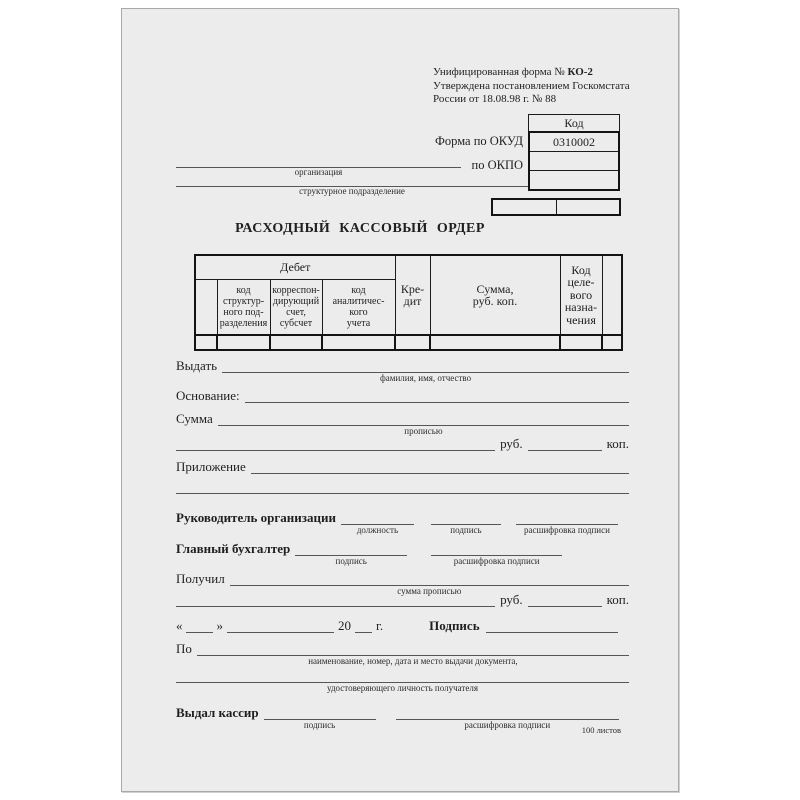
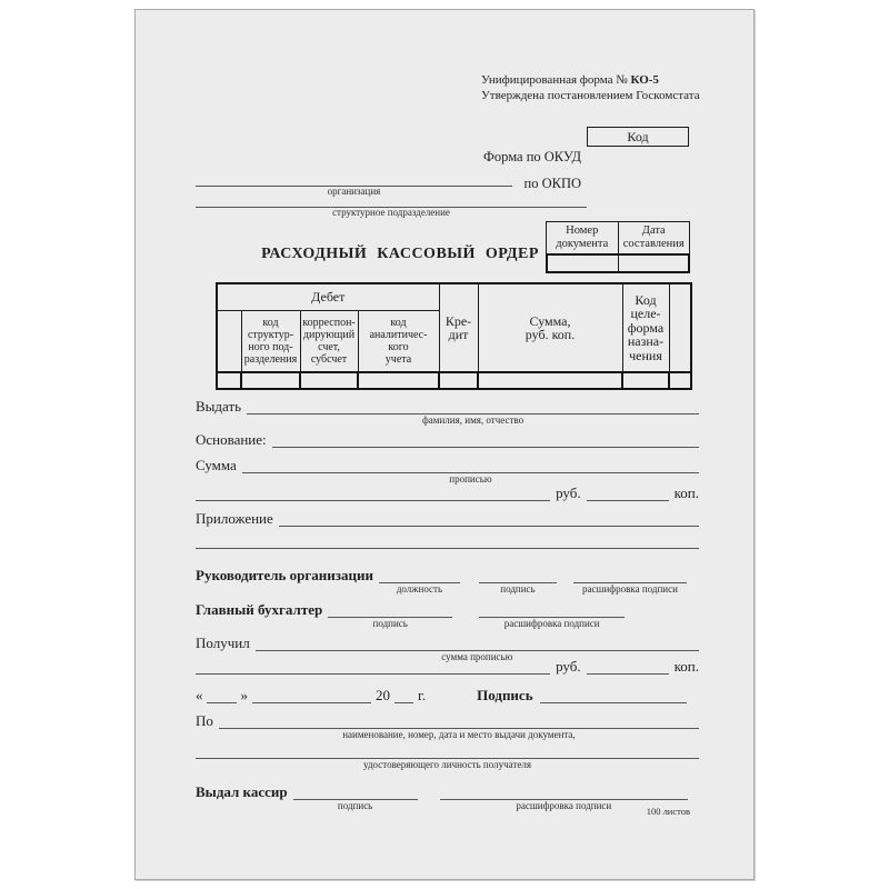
- Унифицированная форма № КО-2
+ Унифицированная форма № КО-5
  Утверждена постановлением Госкомстата
- России от 18.08.98 г. № 88
  Код
- 0310002
  Форма по ОКУД
  по ОКПО
  организация
  структурное подразделение
+ Номер
+ документа
+ Дата
+ составления
  РАСХОДНЫЙ КАССОВЫЙ ОРДЕР
- Дебет	Кре- дит	Сумма, руб. коп.	Код целе- вого назна- чения
+ Дебет	Кре- дит	Сумма, руб. коп.	Код целе- форма назна- чения
  	код структур- ного под- разделения	корреспон- дирующий счет, субсчет	код аналитичес- кого учета
  Выдать
  фамилия, имя, отчество
  Основание:
  Сумма
  прописью
  руб.
  коп.
  Приложение
  Руководитель организации
  должность
  подпись
  расшифровка подписи
  Главный бухгалтер
  подпись
  расшифровка подписи
  Получил
  сумма прописью
  руб.
  коп.
  «
  »
  20
  г.
  Подпись
  По
  наименование, номер, дата и место выдачи документа,
  удостоверяющего личность получателя
  Выдал кассир
  подпись
  расшифровка подписи
  100 листов
